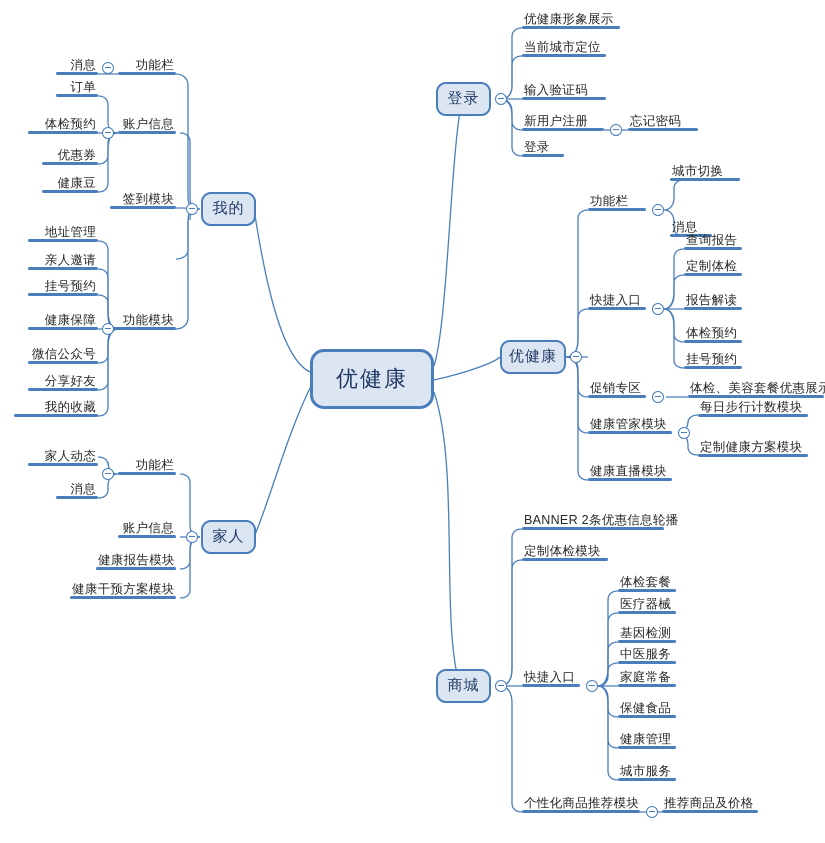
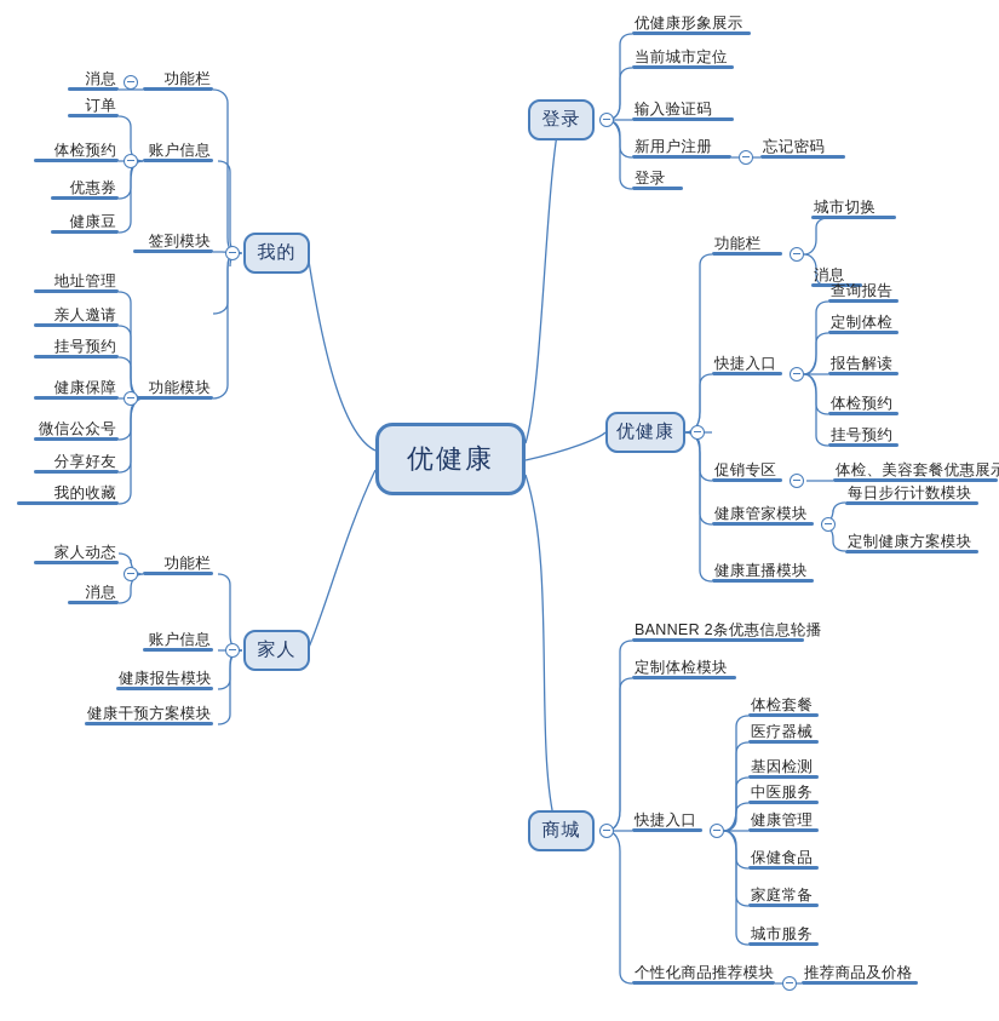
  优健康
  我的
  登录
  优健康
  家人
  商城
  功能栏
  消息
  账户信息
  订单
  体检预约
  优惠券
  健康豆
  签到模块
  功能模块
  地址管理
  亲人邀请
  挂号预约
  健康保障
  微信公众号
  分享好友
  我的收藏
  优健康形象展示
  当前城市定位
  输入验证码
  新用户注册
  忘记密码
  登录
  功能栏
  城市切换
  消息
  快捷入口
  查询报告
  定制体检
  报告解读
  体检预约
  挂号预约
  促销专区
  体检、美容套餐优惠展示
  健康管家模块
  每日步行计数模块
  定制健康方案模块
  健康直播模块
  功能栏
  家人动态
  消息
  账户信息
  健康报告模块
  健康干预方案模块
  BANNER 2条优惠信息轮播
  定制体检模块
  快捷入口
  体检套餐
  医疗器械
  基因检测
  中医服务
- 家庭常备
+ 健康管理
  保健食品
- 健康管理
+ 家庭常备
  城市服务
  个性化商品推荐模块
  推荐商品及价格
